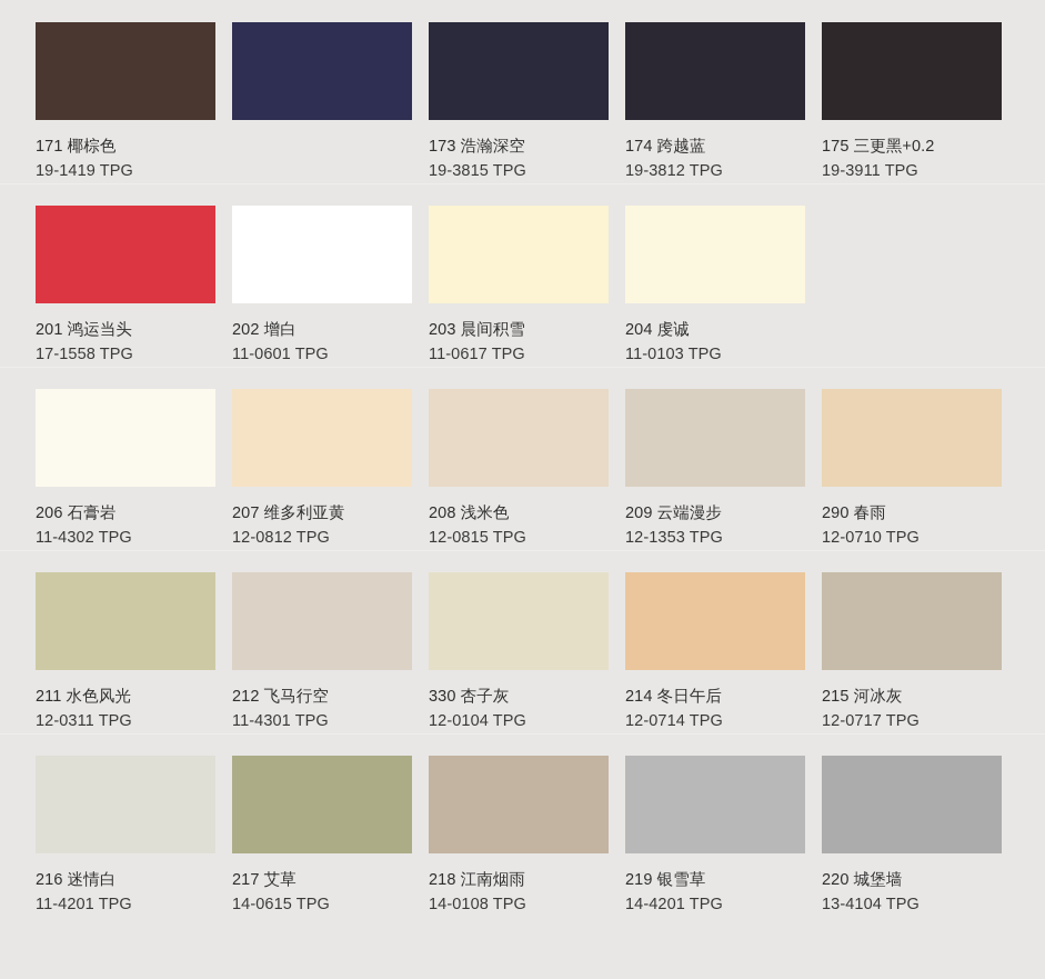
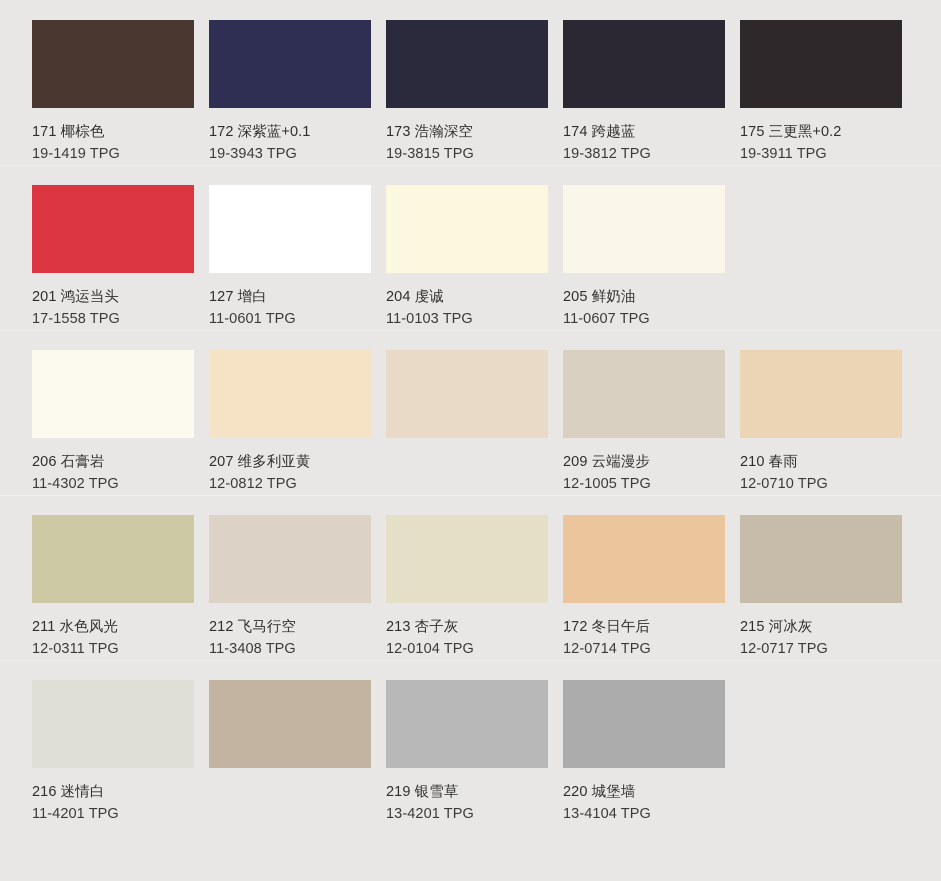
  171 椰棕色
  19-1419 TPG
+ 172 深紫蓝+0.1
+ 19-3943 TPG
  173 浩瀚深空
  19-3815 TPG
  174 跨越蓝
  19-3812 TPG
  175 三更黑+0.2
  19-3911 TPG
  201 鸿运当头
  17-1558 TPG
- 202 增白
+ 127 增白
  11-0601 TPG
- 203 晨间积雪
- 11-0617 TPG
  204 虔诚
  11-0103 TPG
+ 205 鲜奶油
+ 11-0607 TPG
  206 石膏岩
  11-4302 TPG
  207 维多利亚黄
  12-0812 TPG
- 208 浅米色
- 12-0815 TPG
  209 云端漫步
- 12-1353 TPG
+ 12-1005 TPG
- 290 春雨
+ 210 春雨
  12-0710 TPG
  211 水色风光
  12-0311 TPG
  212 飞马行空
- 11-4301 TPG
+ 11-3408 TPG
- 330 杏子灰
+ 213 杏子灰
  12-0104 TPG
- 214 冬日午后
+ 172 冬日午后
  12-0714 TPG
  215 河冰灰
  12-0717 TPG
  216 迷情白
  11-4201 TPG
- 217 艾草
- 14-0615 TPG
- 218 江南烟雨
- 14-0108 TPG
  219 银雪草
- 14-4201 TPG
+ 13-4201 TPG
  220 城堡墙
  13-4104 TPG
